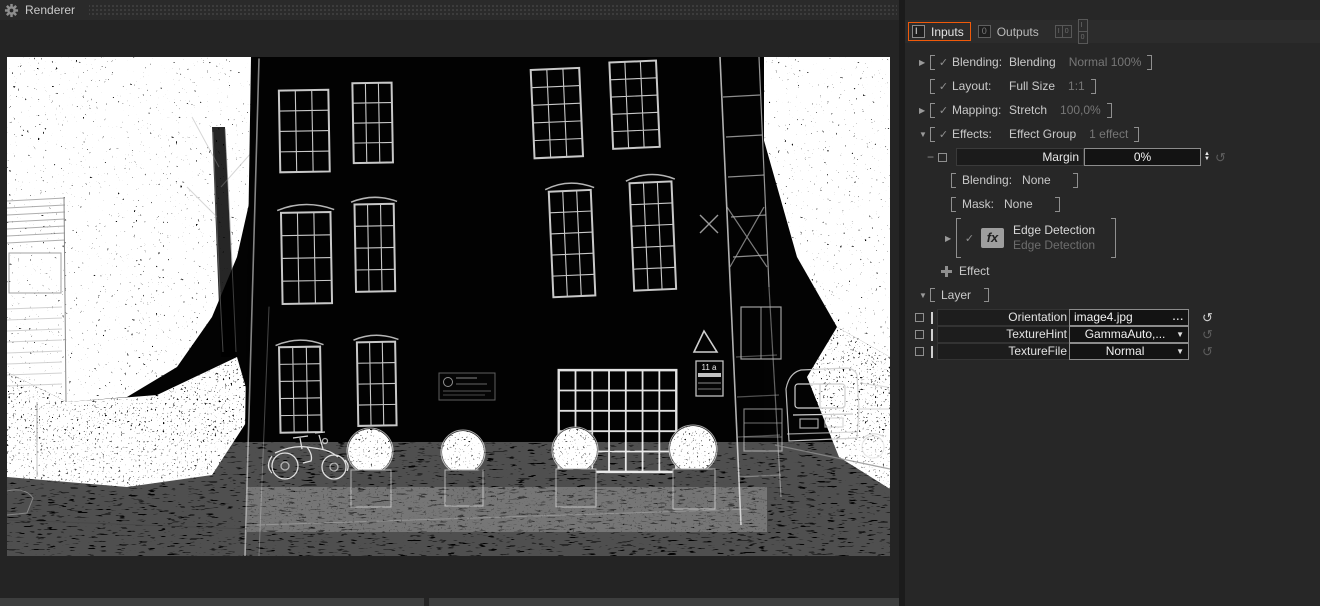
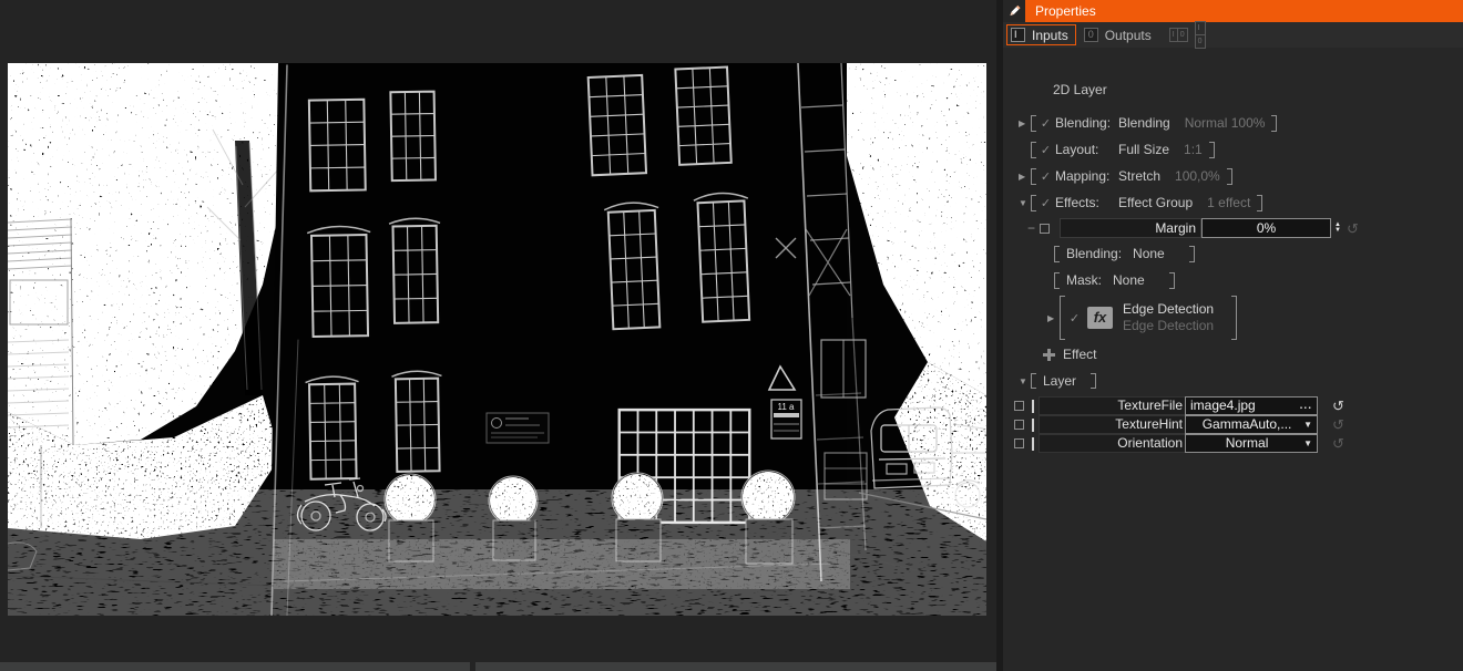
- Renderer
  11 a
+ Properties
  I
  Inputs
  0
  Outputs
+ 2D Layer
  ▶
  ✓
  Blending:
  Blending
  Normal 100%
  ✓
  Layout:
  Full Size
  1:1
  ▶
  ✓
  Mapping:
  Stretch
  100,0%
  ▼
  ✓
  Effects:
  Effect Group
  1 effect
  −
  Margin
  0%
  ↺
  Blending:
  None
  Mask:
  None
  ▶
  ✓
  fx
  Edge Detection
  Edge Detection
  Effect
  ▼
  Layer
- Orientation
+ TextureFile
  image4.jpg
  ...
  ↺
  TextureHint
  GammaAuto,...
  ▼
  ↺
- TextureFile
+ Orientation
  Normal
  ▼
  ↺
